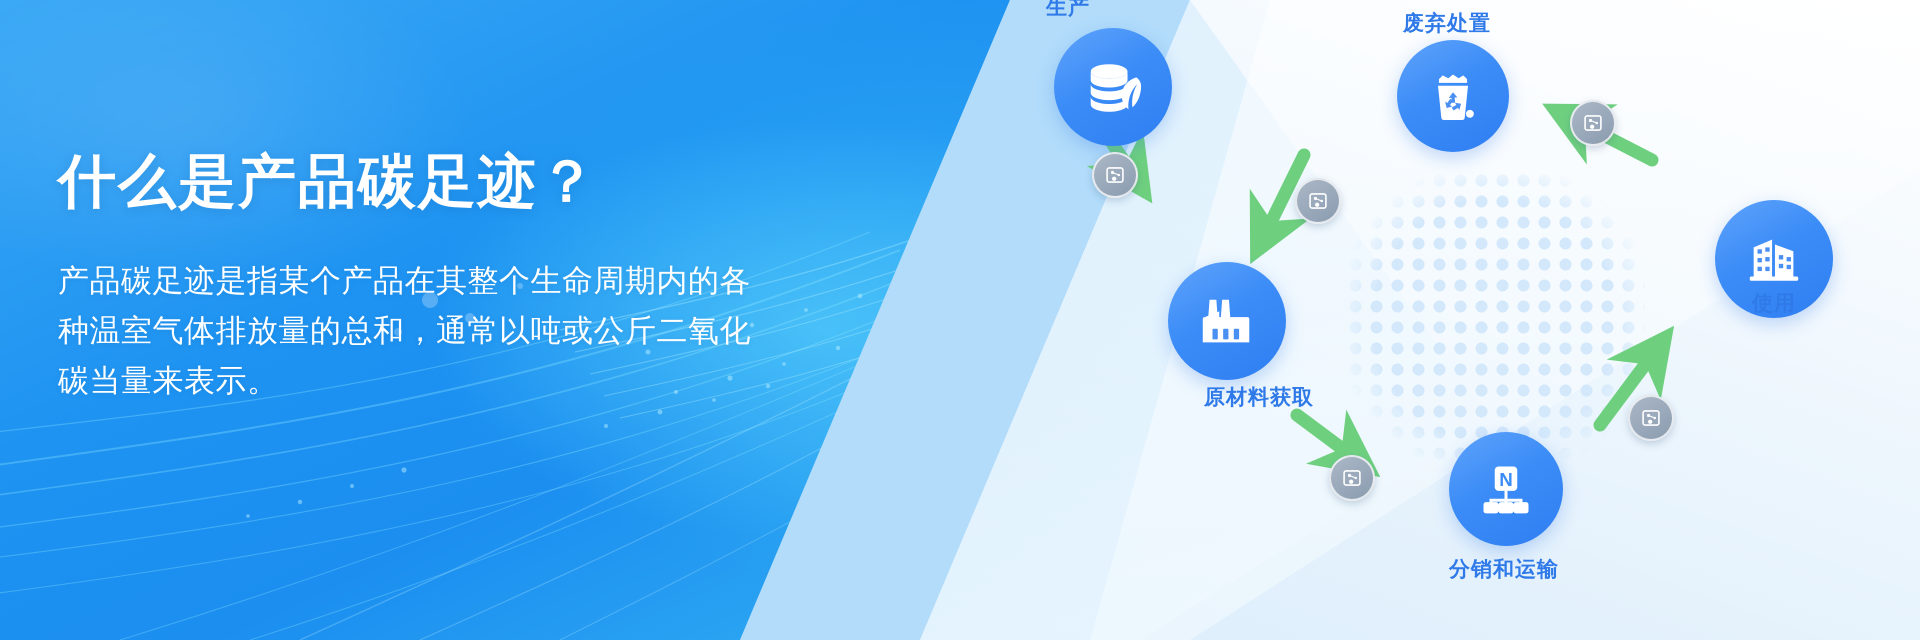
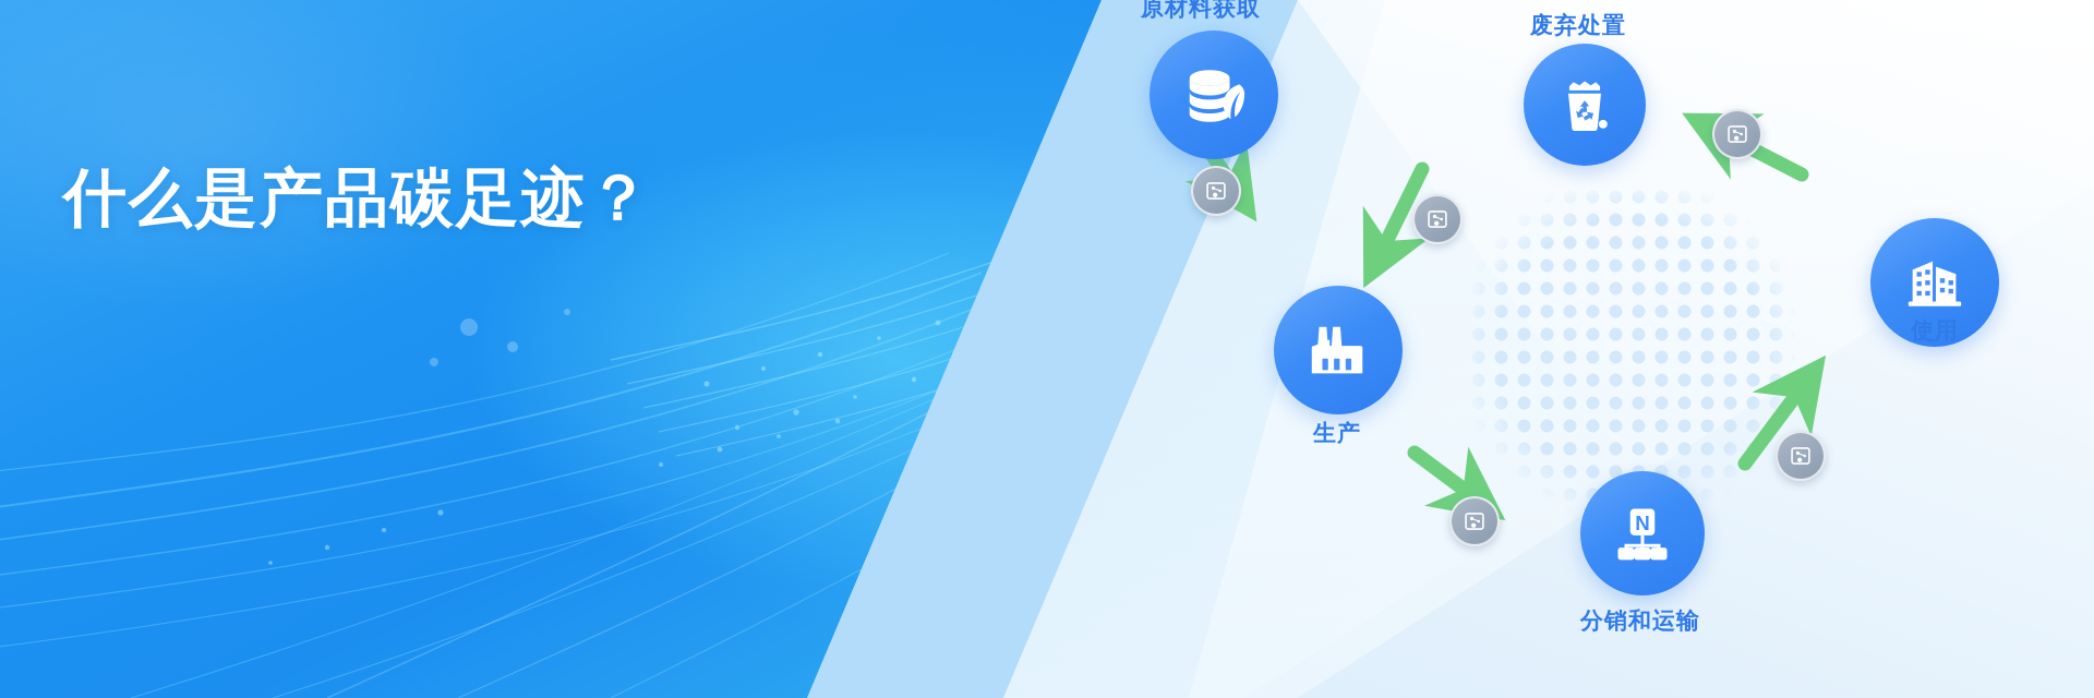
  什么是产品碳足迹？
- 产品碳足迹是指某个产品在其整个生命周期内的各种温室气体排放量的总和，通常以吨或公斤二氧化碳当量来表示。
- 生产
+ 原材料获取
  废弃处置
  使用
  N
  分销和运输
- 原材料获取
+ 生产
